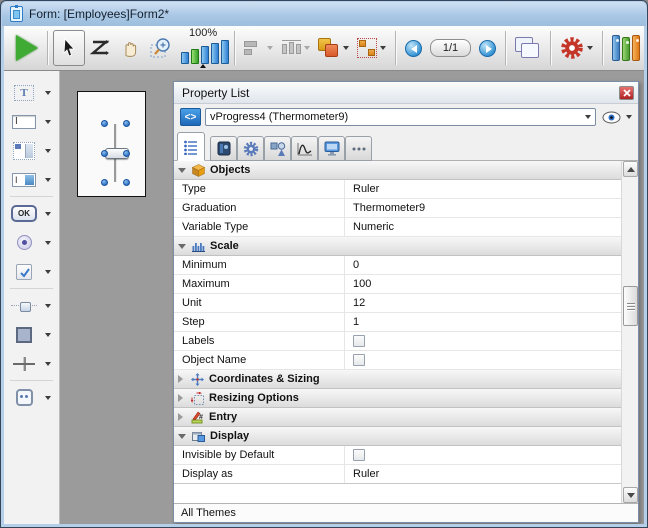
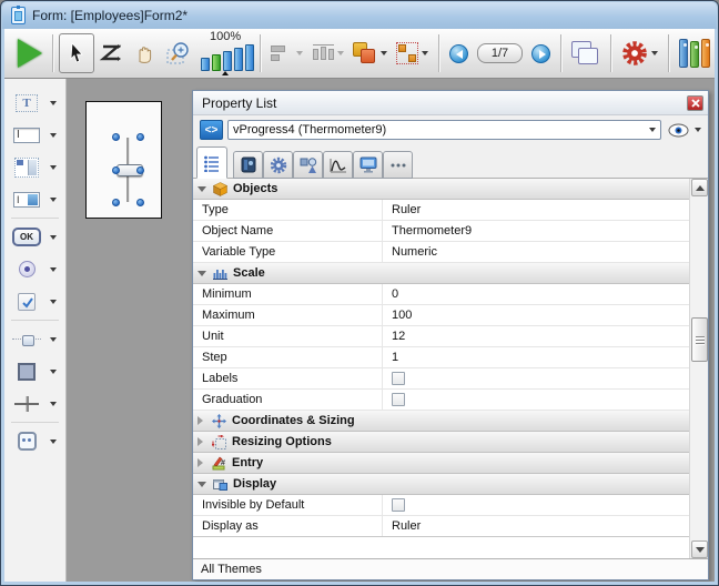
  Form: [Employees]Form2*
  100%
- 1/1
+ 1/7
  T
  I
  I
  OK
  Property List
  <>
  vProgress4 (Thermometer9)
  Objects
  Type
  Ruler
- Graduation
+ Object Name
  Thermometer9
  Variable Type
  Numeric
  Scale
  Minimum
  0
  Maximum
  100
  Unit
  12
  Step
  1
  Labels
- Object Name
+ Graduation
  Coordinates & Sizing
  Resizing Options
  Entry
  Display
  Invisible by Default
  Display as
  Ruler
  All Themes
